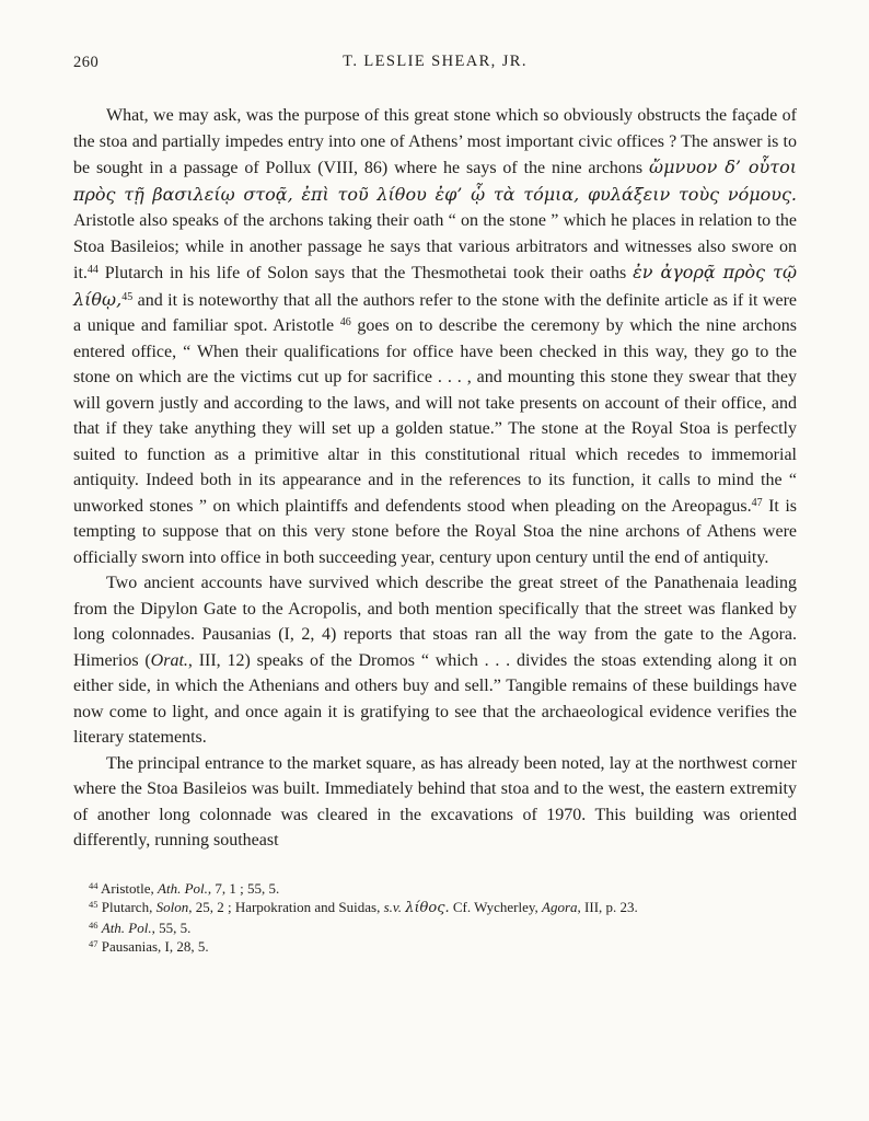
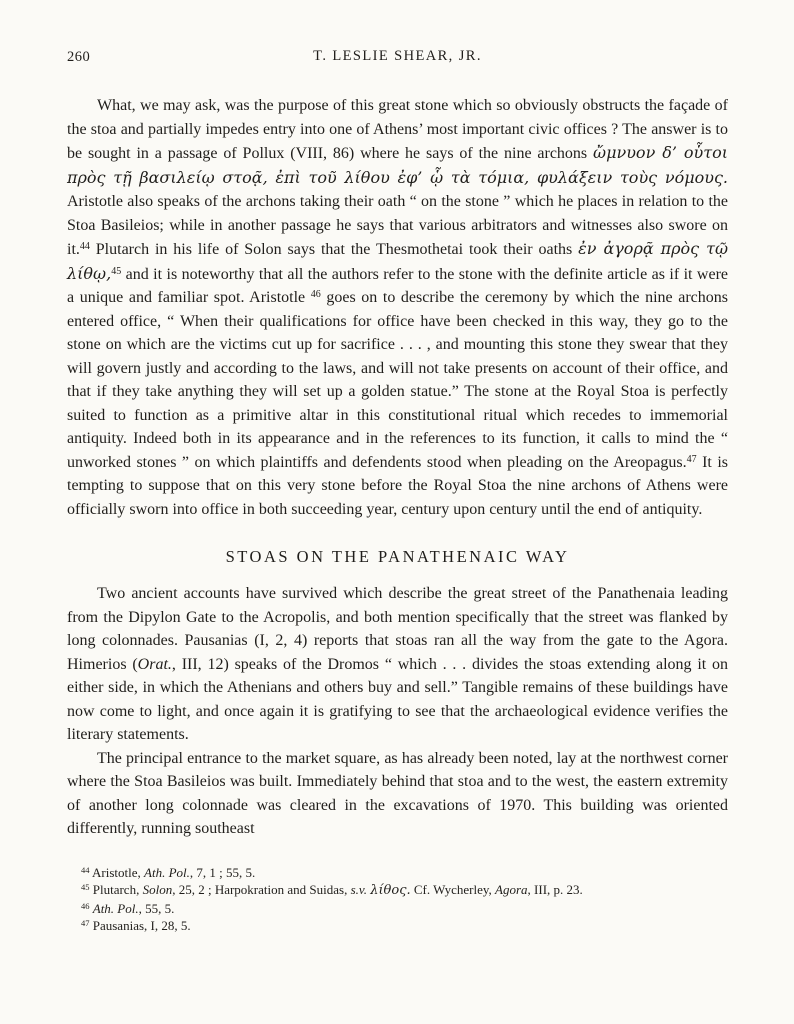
  260
  T. LESLIE SHEAR, JR.
  What, we may ask, was the purpose of this great stone which so obviously obstructs the façade of the stoa and partially impedes entry into one of Athens’ most important civic offices ? The answer is to be sought in a passage of Pollux (VIII, 86) where he says of the nine archons ὤμνυον δ’ οὗτοι πρὸς τῇ βασιλείῳ στοᾷ, ἐπὶ τοῦ λίθου ἐφ’ ᾧ τὰ τόμια, φυλάξειν τοὺς νόμους. Aristotle also speaks of the archons taking their oath “ on the stone ” which he places in relation to the Stoa Basileios; while in another passage he says that various arbitrators and witnesses also swore on it.44 Plutarch in his life of Solon says that the Thesmothetai took their oaths ἐν ἀγορᾷ πρὸς τῷ λίθῳ,45 and it is noteworthy that all the authors refer to the stone with the definite article as if it were a unique and familiar spot. Aristotle 46 goes on to describe the ceremony by which the nine archons entered office, “ When their qualifications for office have been checked in this way, they go to the stone on which are the victims cut up for sacrifice . . . , and mounting this stone they swear that they will govern justly and according to the laws, and will not take presents on account of their office, and that if they take anything they will set up a golden statue.” The stone at the Royal Stoa is perfectly suited to function as a primitive altar in this constitutional ritual which recedes to immemorial antiquity. Indeed both in its appearance and in the references to its function, it calls to mind the “ unworked stones ” on which plaintiffs and defendents stood when pleading on the Areopagus.47 It is tempting to suppose that on this very stone before the Royal Stoa the nine archons of Athens were officially sworn into office in both succeeding year, century upon century until the end of antiquity.
+ STOAS ON THE PANATHENAIC WAY
  Two ancient accounts have survived which describe the great street of the Panathenaia leading from the Dipylon Gate to the Acropolis, and both mention specifically that the street was flanked by long colonnades. Pausanias (I, 2, 4) reports that stoas ran all the way from the gate to the Agora. Himerios (Orat., III, 12) speaks of the Dromos “ which . . . divides the stoas extending along it on either side, in which the Athenians and others buy and sell.” Tangible remains of these buildings have now come to light, and once again it is gratifying to see that the archaeological evidence verifies the literary statements.
  The principal entrance to the market square, as has already been noted, lay at the northwest corner where the Stoa Basileios was built. Immediately behind that stoa and to the west, the eastern extremity of another long colonnade was cleared in the excavations of 1970. This building was oriented differently, running southeast
  44 Aristotle, Ath. Pol., 7, 1 ; 55, 5.
  45 Plutarch, Solon, 25, 2 ; Harpokration and Suidas, s.v. λίθος. Cf. Wycherley, Agora, III, p. 23.
  46 Ath. Pol., 55, 5.
  47 Pausanias, I, 28, 5.
